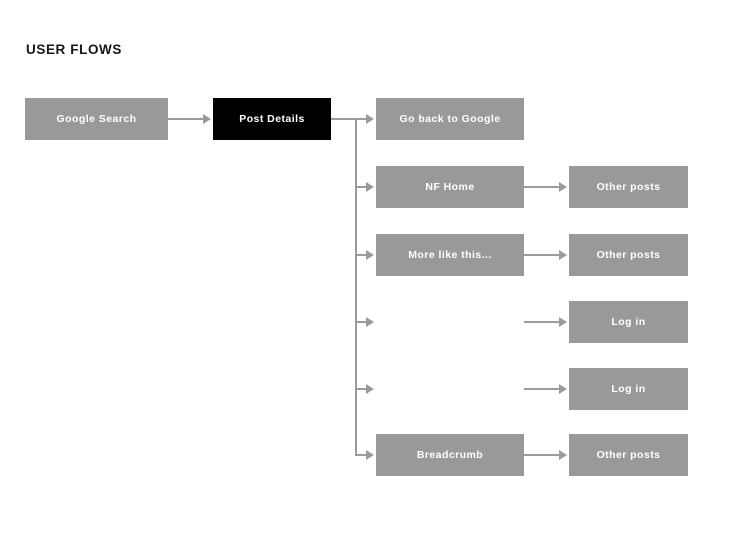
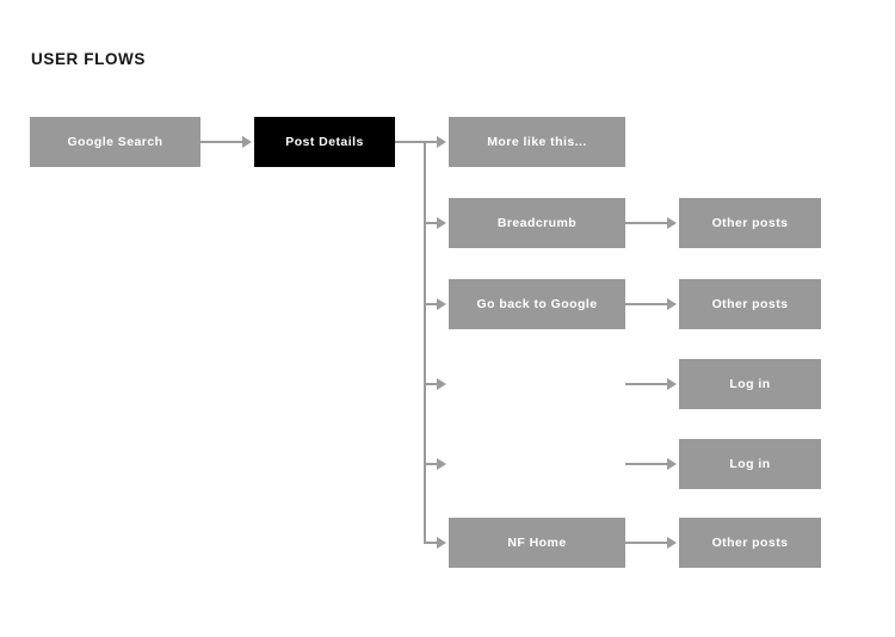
  USER FLOWS
  Google Search
  Post Details
- Go back to Google
+ More like this...
- NF Home
+ Breadcrumb
  Other posts
- More like this...
+ Go back to Google
  Other posts
  Log in
  Log in
- Breadcrumb
+ NF Home
  Other posts
